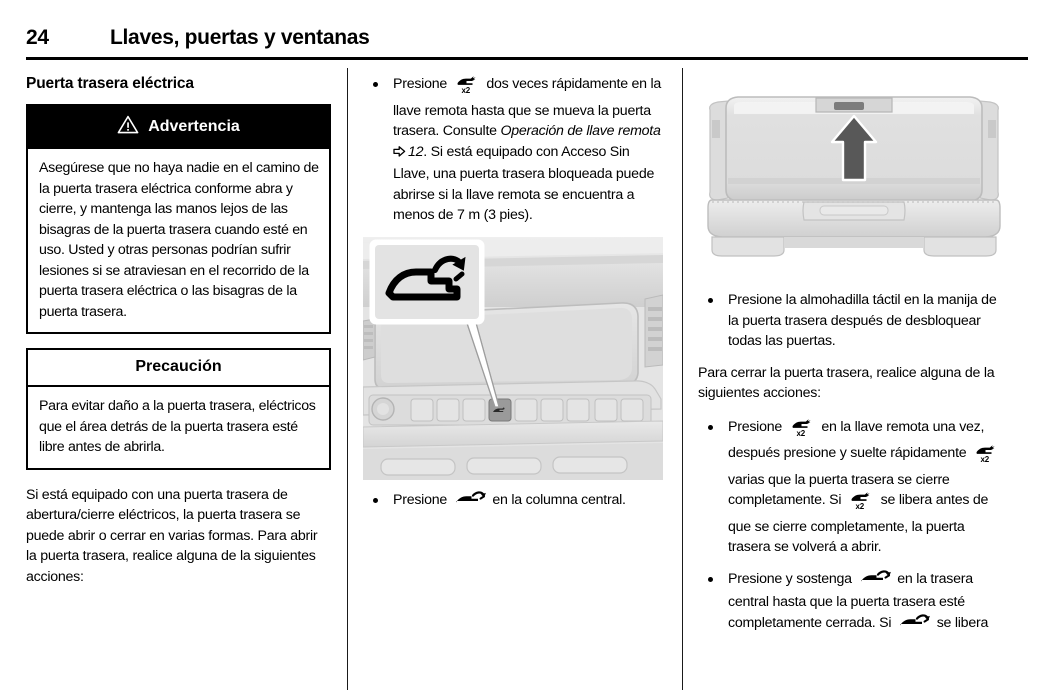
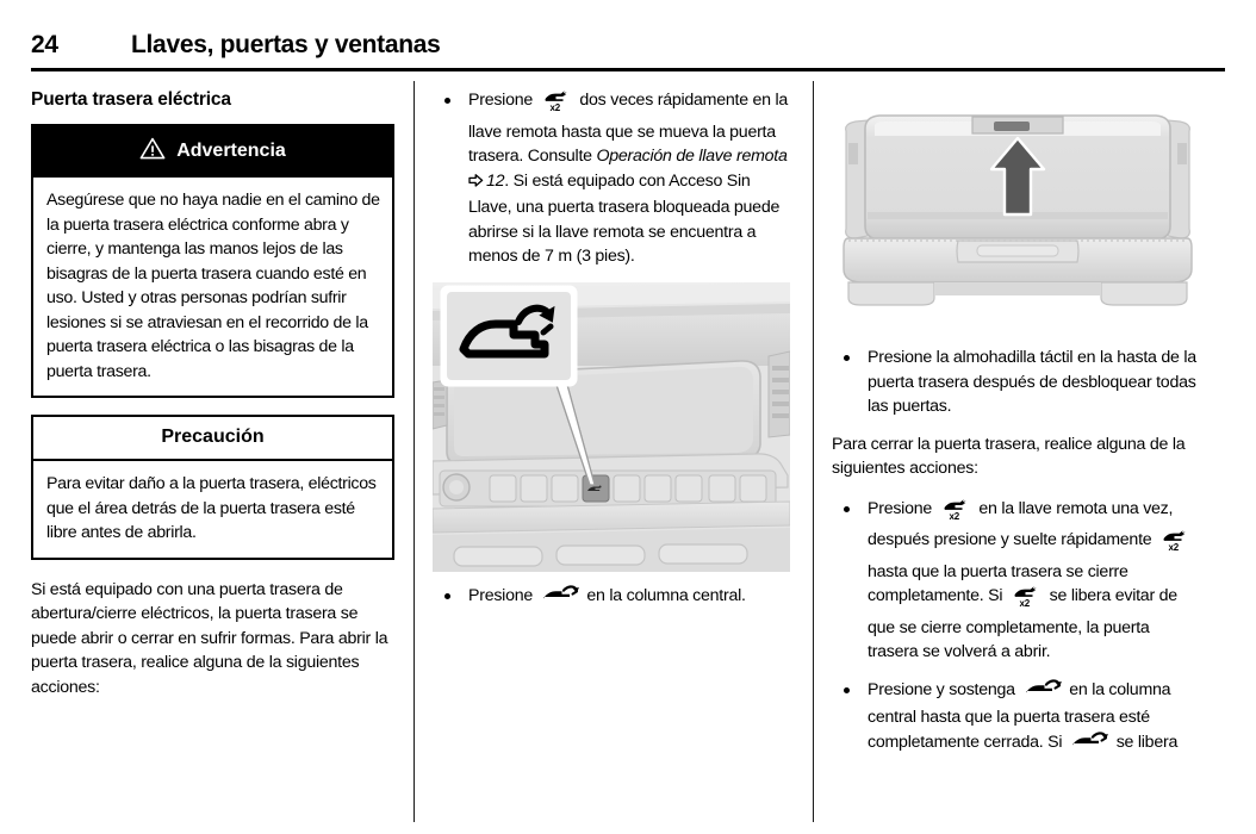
  24
  Llaves, puertas y ventanas
  Puerta trasera eléctrica
  Advertencia
  Asegúrese que no haya nadie en el camino de la puerta trasera eléctrica conforme abra y cierre, y mantenga las manos lejos de las bisagras de la puerta trasera cuando esté en uso. Usted y otras personas podrían sufrir lesiones si se atraviesan en el recorrido de la puerta trasera eléctrica o las bisagras de la puerta trasera.
  Precaución
  Para evitar daño a la puerta trasera, eléctricos que el área detrás de la puerta trasera esté libre antes de abrirla.
- Si está equipado con una puerta trasera de abertura/cierre eléctricos, la puerta trasera se puede abrir o cerrar en varias formas. Para abrir la puerta trasera, realice alguna de la siguientes acciones:
+ Si está equipado con una puerta trasera de abertura/cierre eléctricos, la puerta trasera se puede abrir o cerrar en sufrir formas. Para abrir la puerta trasera, realice alguna de la siguientes acciones:
  Presione
  x2
  dos veces rápidamente en la llave remota hasta que se mueva la puerta trasera. Consulte Operación de llave remota 12. Si está equipado con Acceso Sin Llave, una puerta trasera bloqueada puede abrirse si la llave remota se encuentra a menos de 7 m (3 pies).
  Presione en la columna central.
- Presione la almohadilla táctil en la manija de la puerta trasera después de desbloquear todas las puertas.
+ Presione la almohadilla táctil en la hasta de la puerta trasera después de desbloquear todas las puertas.
  Para cerrar la puerta trasera, realice alguna de la siguientes acciones:
  Presione
  x2
  en la llave remota una vez, después presione y suelte rápidamente
  x2
- varias que la puerta trasera se cierre completamente. Si
+ hasta que la puerta trasera se cierre completamente. Si
  x2
- se libera antes de que se cierre completamente, la puerta trasera se volverá a abrir.
+ se libera evitar de que se cierre completamente, la puerta trasera se volverá a abrir.
- Presione y sostenga en la trasera central hasta que la puerta trasera esté completamente cerrada. Si se libera
+ Presione y sostenga en la columna central hasta que la puerta trasera esté completamente cerrada. Si se libera
